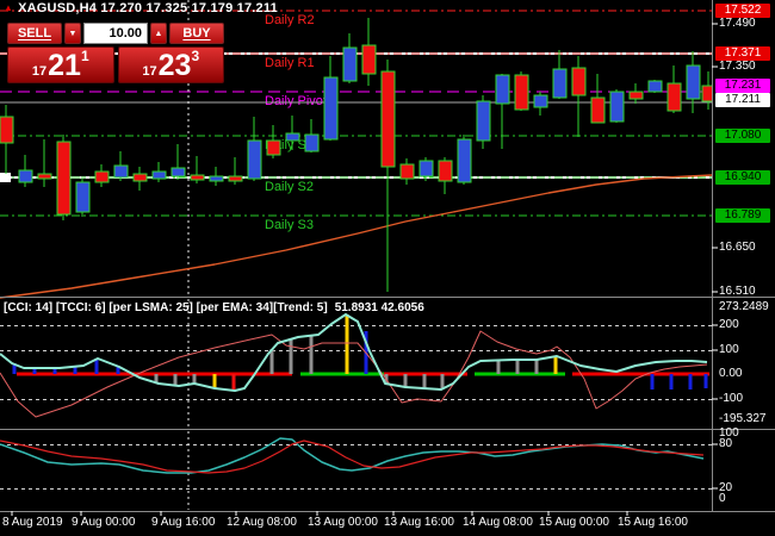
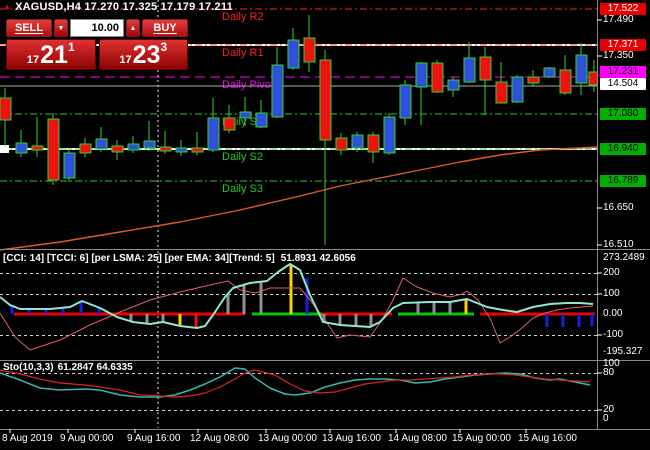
  Daily R2
  Daily R1
  Daily Pivo
  Daily S2
  Daily S3
  ▲ XAGUSD,H4 17.270 17.325 17.179 17.211
  SELL
  10.00
  BUY
  17
  21
  1
  17
  23
  3
  [CCI: 14] [TCCI: 6] [per LSMA: 25] [per EMA: 34][Trend: 5] 51.8931 42.6056
+ Sto(10,3,3) 61.2847 64.6335
  17.522
  17.490
  17.371
  17.350
  17.231
- 17.211
+ 14.504
  17.080
  16.940
  16.789
  16.650
  16.510
  273.2489
  200
  100
  0.00
  -100
  -195.327
  100
  80
  20
  0
  8 Aug 2019
  9 Aug 00:00
  9 Aug 16:00
  12 Aug 08:00
  13 Aug 00:00
  13 Aug 16:00
  14 Aug 08:00
  15 Aug 00:00
  15 Aug 16:00
